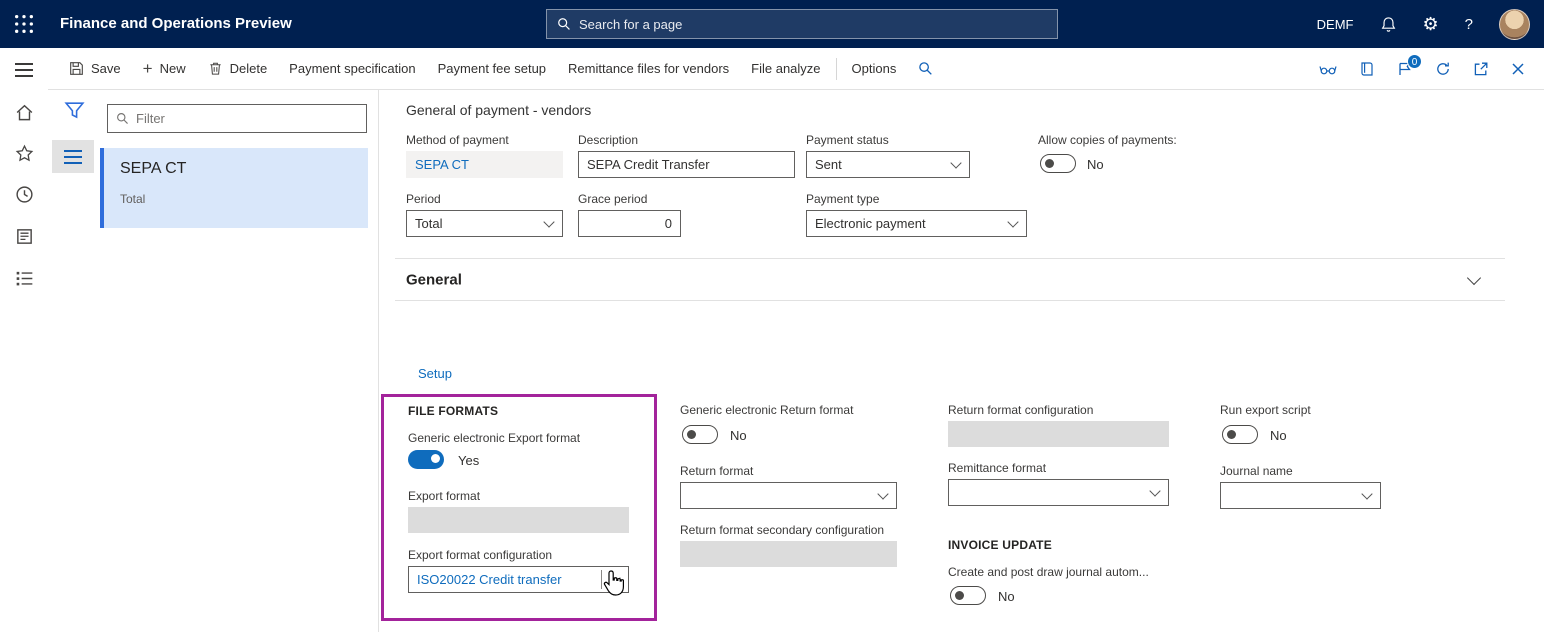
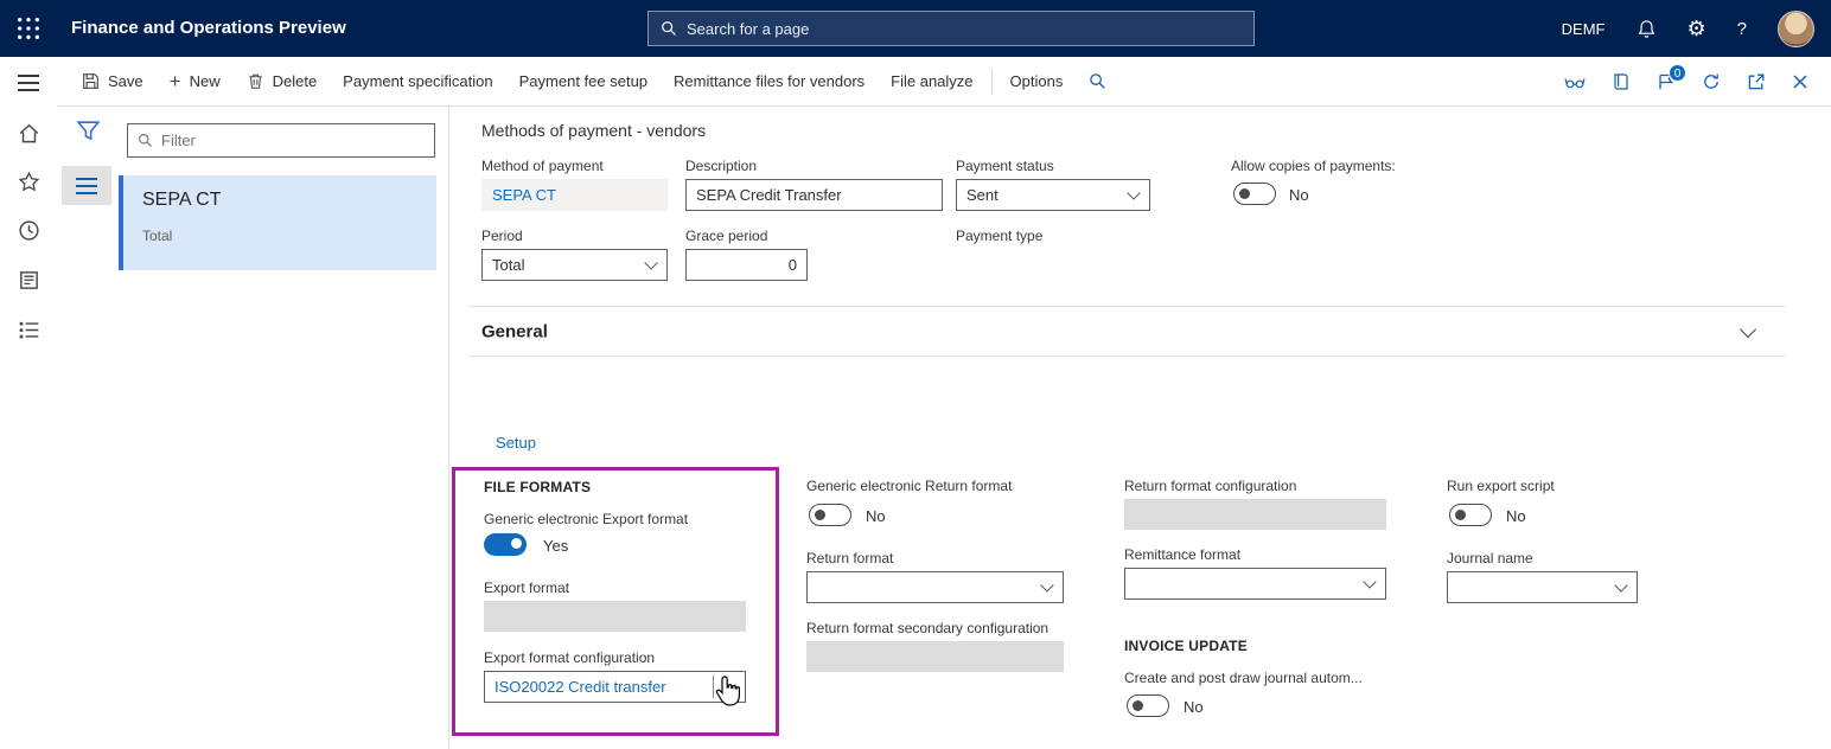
  Finance and Operations Preview
  Search for a page
  DEMF
  ⚙
  ?
  Save
  +
  New
  Delete
  Payment specification
  Payment fee setup
  Remittance files for vendors
  File analyze
  Options
  0
  Filter
  SEPA CT
  Total
- General of payment - vendors
+ Methods of payment - vendors
  Method of payment
  SEPA CT
  Description
  SEPA Credit Transfer
  Payment status
  Sent
  Allow copies of payments:
  No
  Period
  Total
  Grace period
  0
  Payment type
- Electronic payment
  General
  Setup
  FILE FORMATS
  Generic electronic Export format
  Yes
  Export format
  Export format configuration
  ISO20022 Credit transfer
  Generic electronic Return format
  No
  Return format
  Return format secondary configuration
  Return format configuration
  Remittance format
  INVOICE UPDATE
  Create and post draw journal autom...
  No
  Run export script
  No
  Journal name
